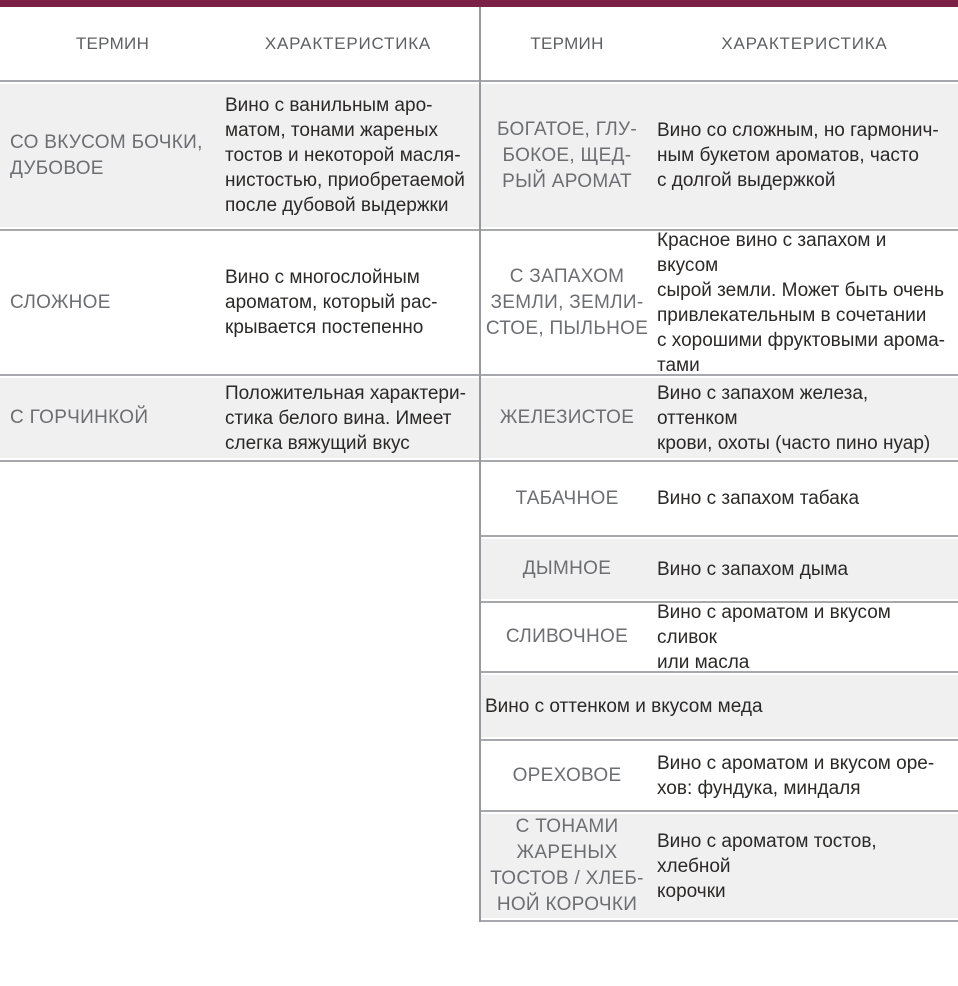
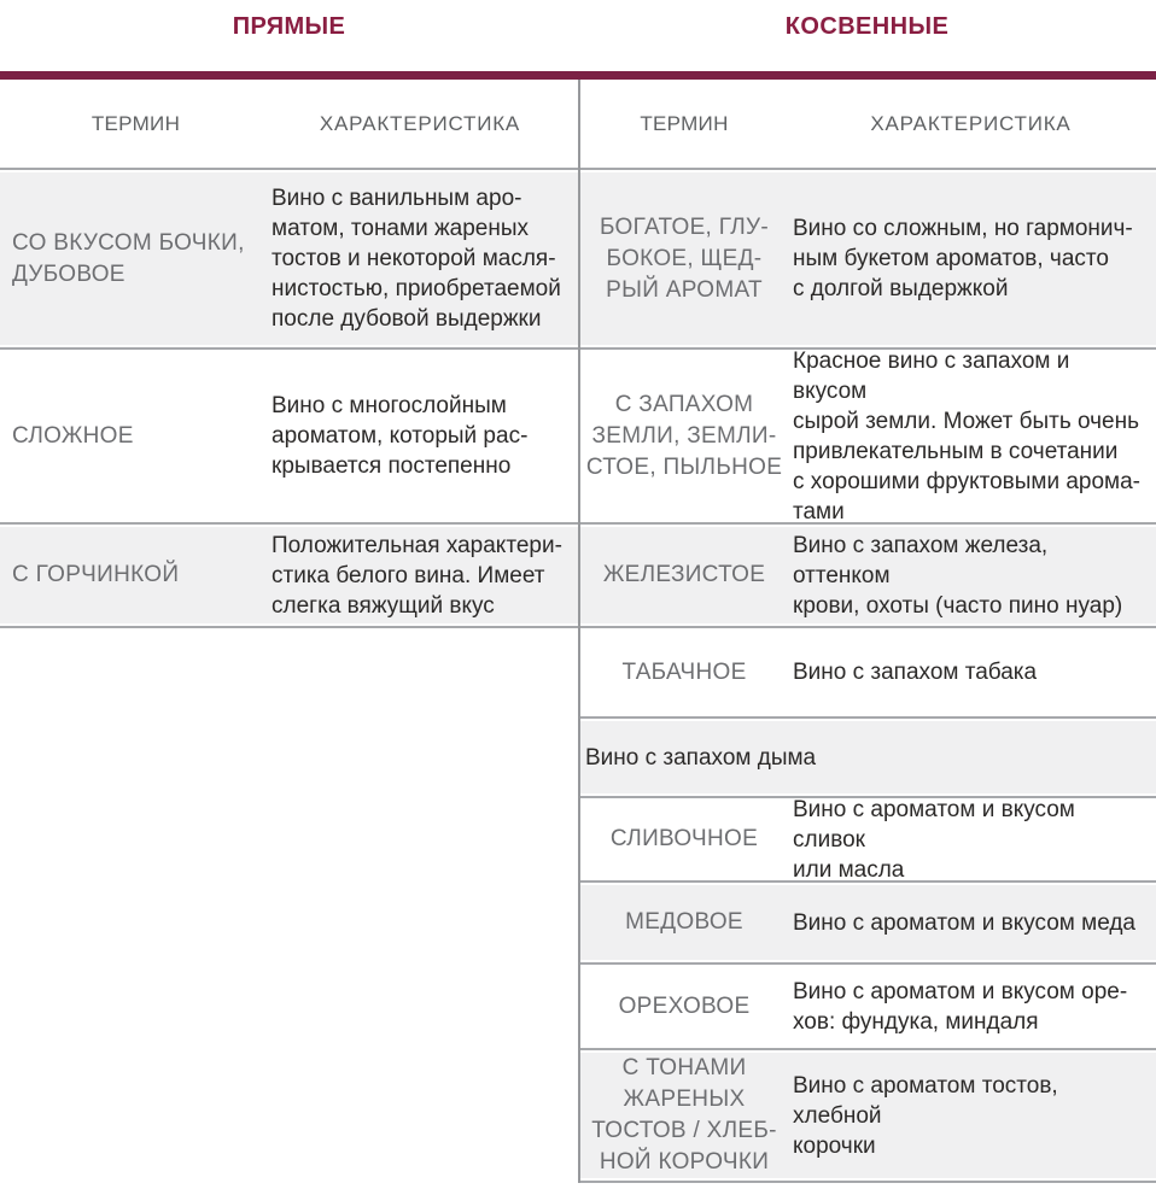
+ ПРЯМЫЕ
+ КОСВЕННЫЕ
  ТЕРМИН
  ХАРАКТЕРИСТИКА
  СО ВКУСОМ БОЧКИ,
  ДУБОВОЕ
  Вино с ванильным аро-
  матом, тонами жареных
  тостов и некоторой масля-
  нистостью, приобретаемой
  после дубовой выдержки
  СЛОЖНОЕ
  Вино с многослойным
  ароматом, который рас-
  крывается постепенно
  С ГОРЧИНКОЙ
  Положительная характери-
  стика белого вина. Имеет
  слегка вяжущий вкус
  ТЕРМИН
  ХАРАКТЕРИСТИКА
  БОГАТОЕ, ГЛУ-
  БОКОЕ, ЩЕД-
  РЫЙ АРОМАТ
  Вино со сложным, но гармонич-
  ным букетом ароматов, часто
  с долгой выдержкой
  С ЗАПАХОМ
  ЗЕМЛИ, ЗЕМЛИ-
  СТОЕ, ПЫЛЬНОЕ
  Красное вино с запахом и вкусом
  сырой земли. Может быть очень
  привлекательным в сочетании
  с хорошими фруктовыми арома-
  тами
  ЖЕЛЕЗИСТОЕ
  Вино с запахом железа, оттенком
  крови, охоты (часто пино нуар)
  ТАБАЧНОЕ
  Вино с запахом табака
- ДЫМНОЕ
  Вино с запахом дыма
  СЛИВОЧНОЕ
  Вино с ароматом и вкусом сливок
  или масла
+ МЕДОВОЕ
- Вино с оттенком и вкусом меда
+ Вино с ароматом и вкусом меда
  ОРЕХОВОЕ
  Вино с ароматом и вкусом оре-
  хов: фундука, миндаля
  С ТОНАМИ
  ЖАРЕНЫХ
  ТОСТОВ / ХЛЕБ-
  НОЙ КОРОЧКИ
  Вино с ароматом тостов, хлебной
  корочки
